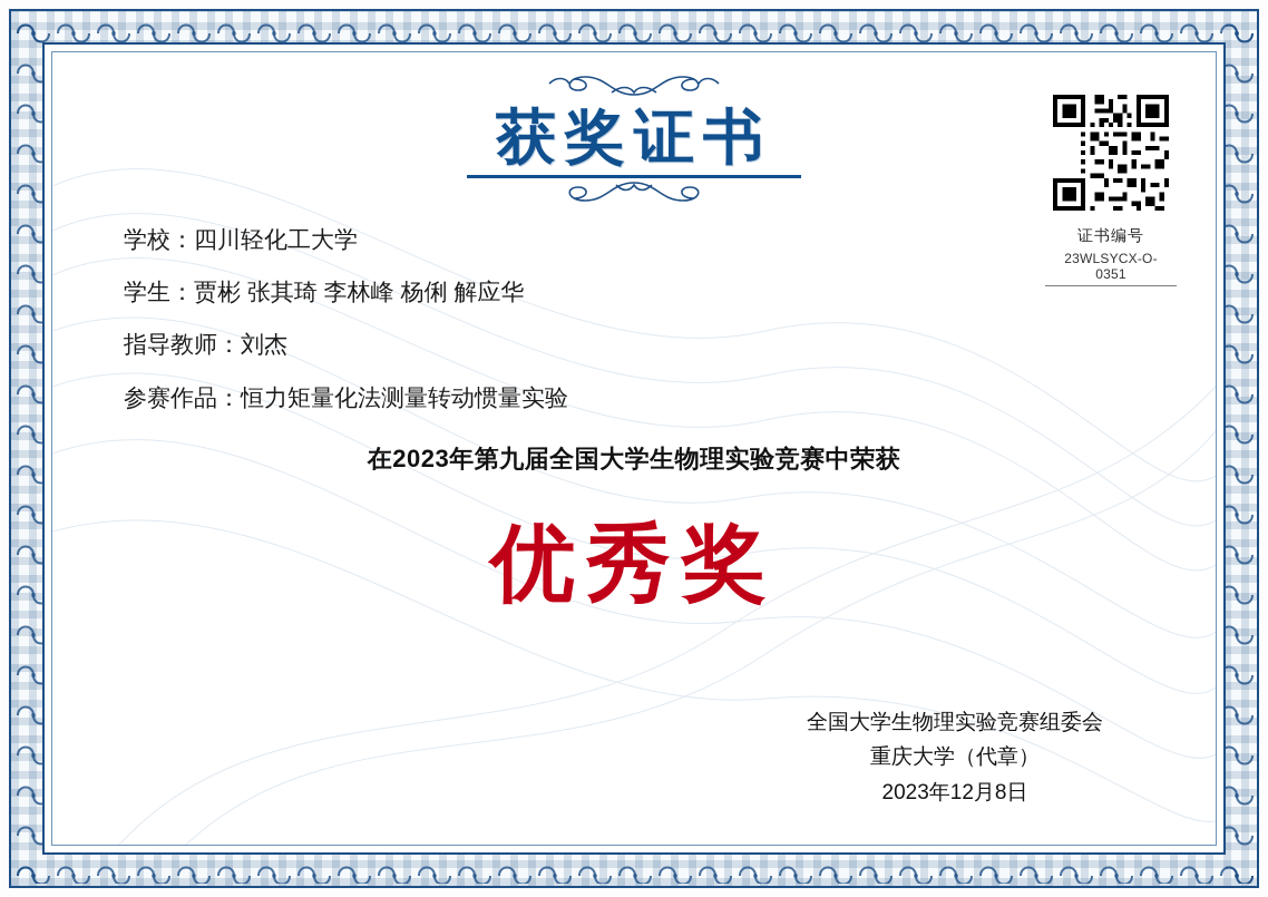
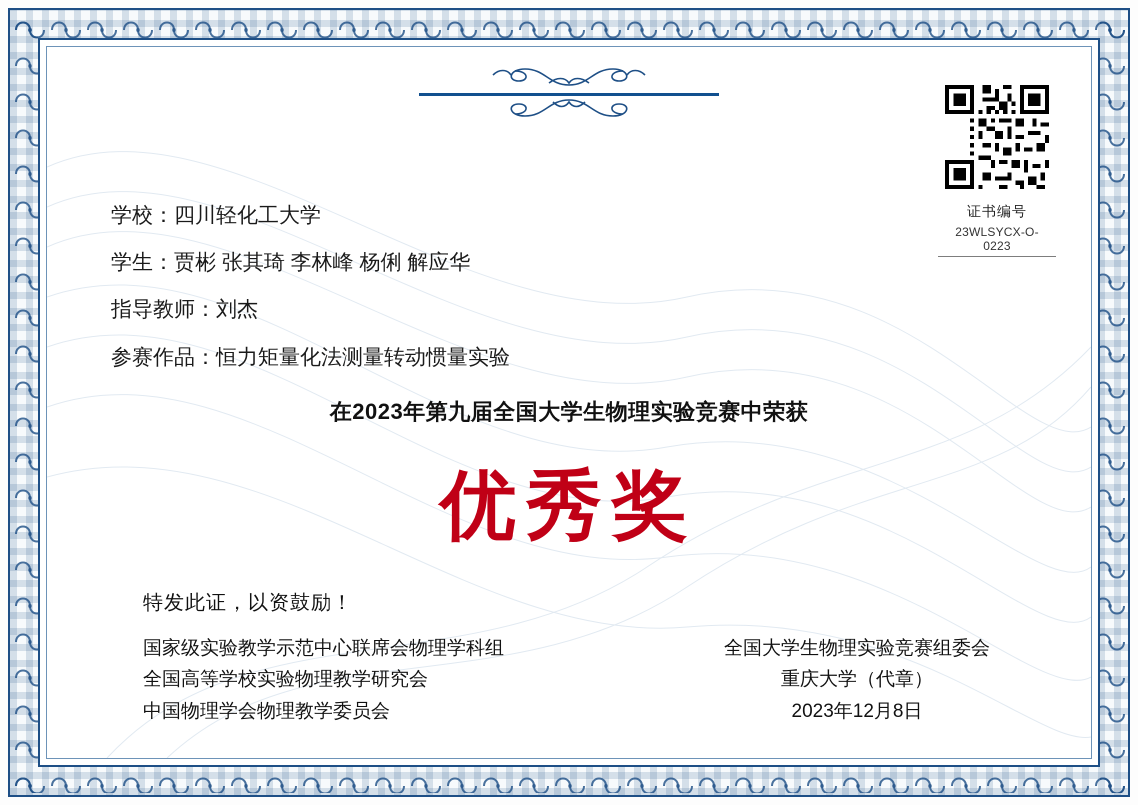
- 获奖证书
  证书编号
- 23WLSYCX-O-0351
+ 23WLSYCX-O-0223
  学校：四川轻化工大学
  学生：贾彬 张其琦 李林峰 杨俐 解应华
  指导教师：刘杰
  参赛作品：恒力矩量化法测量转动惯量实验
  在2023年第九届全国大学生物理实验竞赛中荣获
  优秀奖
+ 特发此证，以资鼓励！
+ 国家级实验教学示范中心联席会物理学科组
+ 全国高等学校实验物理教学研究会
+ 中国物理学会物理教学委员会
  全国大学生物理实验竞赛组委会
  重庆大学（代章）
  2023年12月8日
